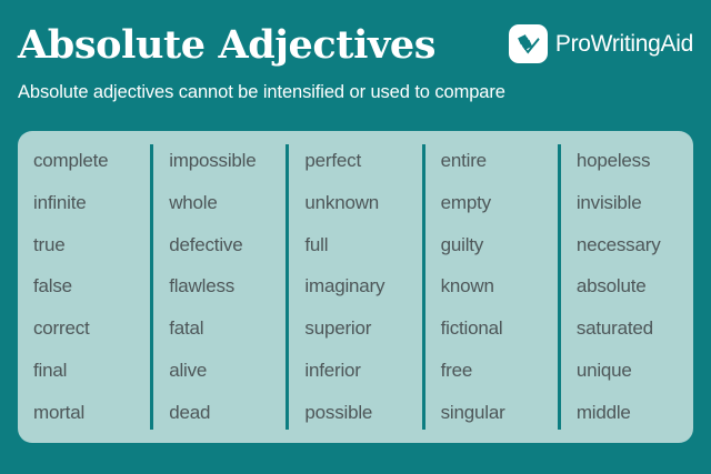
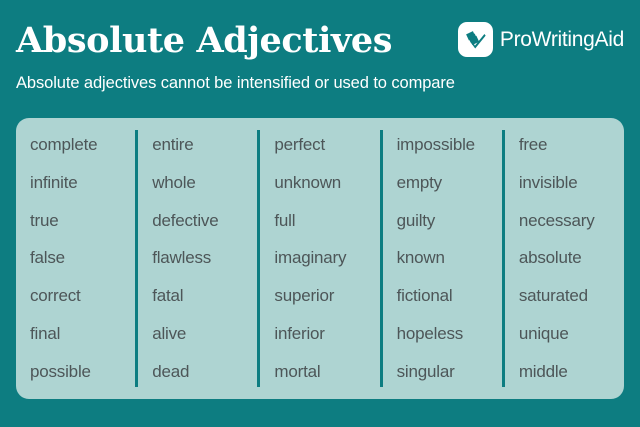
  Absolute Adjectives
  Absolute adjectives cannot be intensified or used to compare
  ProWritingAid
  complete
  infinite
  true
  false
  correct
  final
- mortal
+ possible
- impossible
+ entire
  whole
  defective
  flawless
  fatal
  alive
  dead
  perfect
  unknown
  full
  imaginary
  superior
  inferior
- possible
+ mortal
- entire
+ impossible
  empty
  guilty
  known
  fictional
- free
+ hopeless
  singular
- hopeless
+ free
  invisible
  necessary
  absolute
  saturated
  unique
  middle
